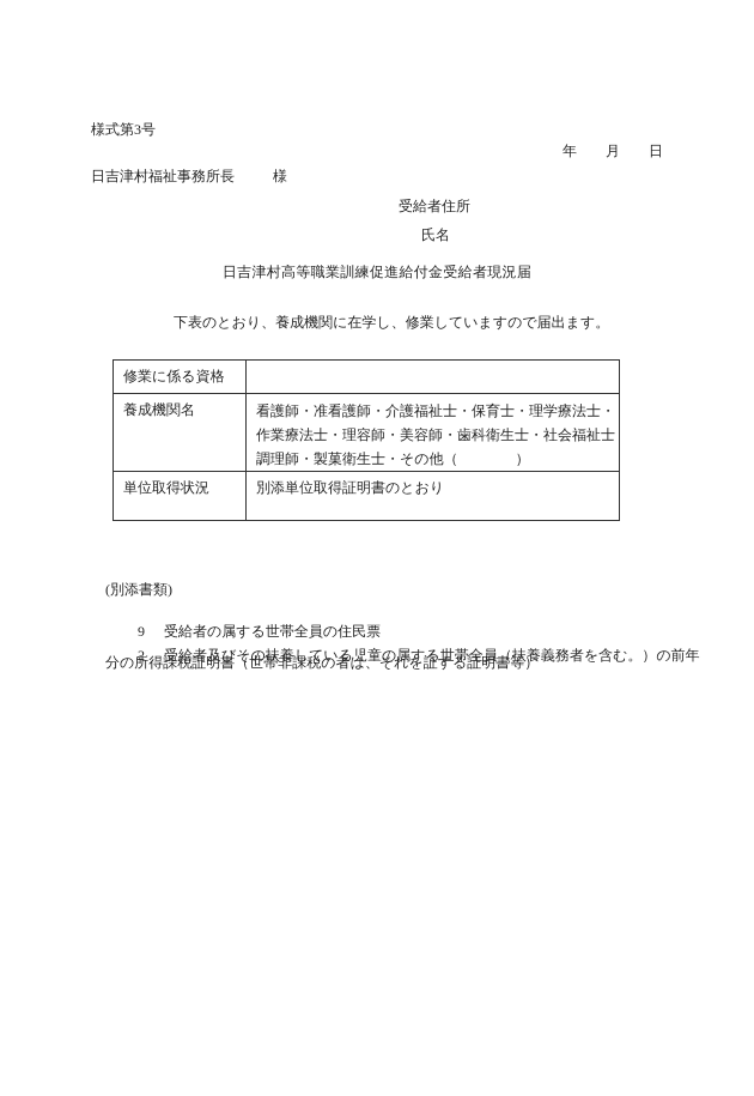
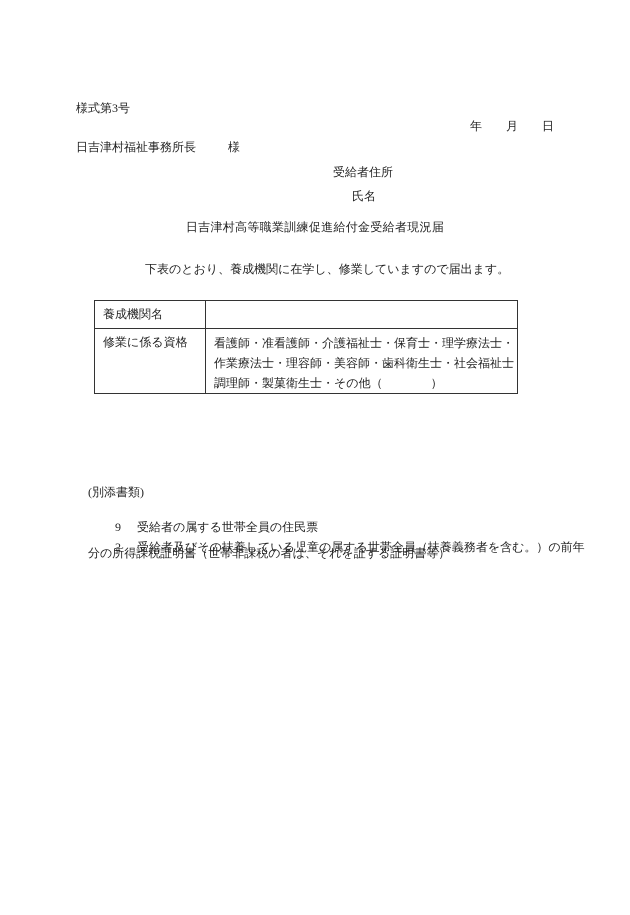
  様式第3号
  年 月 日
  日吉津村福祉事務所長
  様
  受給者住所
  氏名
  日吉津村高等職業訓練促進給付金受給者現況届
  下表のとおり、養成機関に在学し、修業していますので届出ます。
- 修業に係る資格
+ 養成機関名
- 養成機関名	看護師・准看護師・介護福祉士・保育士・理学療法士・ 作業療法士・理容師・美容師・歯科衛生士・社会福祉士 調理師・製菓衛生士・その他（ ）
+ 修業に係る資格	看護師・准看護師・介護福祉士・保育士・理学療法士・ 作業療法士・理容師・美容師・歯科衛生士・社会福祉士 調理師・製菓衛生士・その他（ ）
- 単位取得状況	別添単位取得証明書のとおり
  (別添書類)
  9 受給者の属する世帯全員の住民票
  2 受給者及びその扶養している児童の属する世帯全員（扶養義務者を含む。）の前年
  分の所得課税証明書（世帯非課税の者は、それを証する証明書等）
